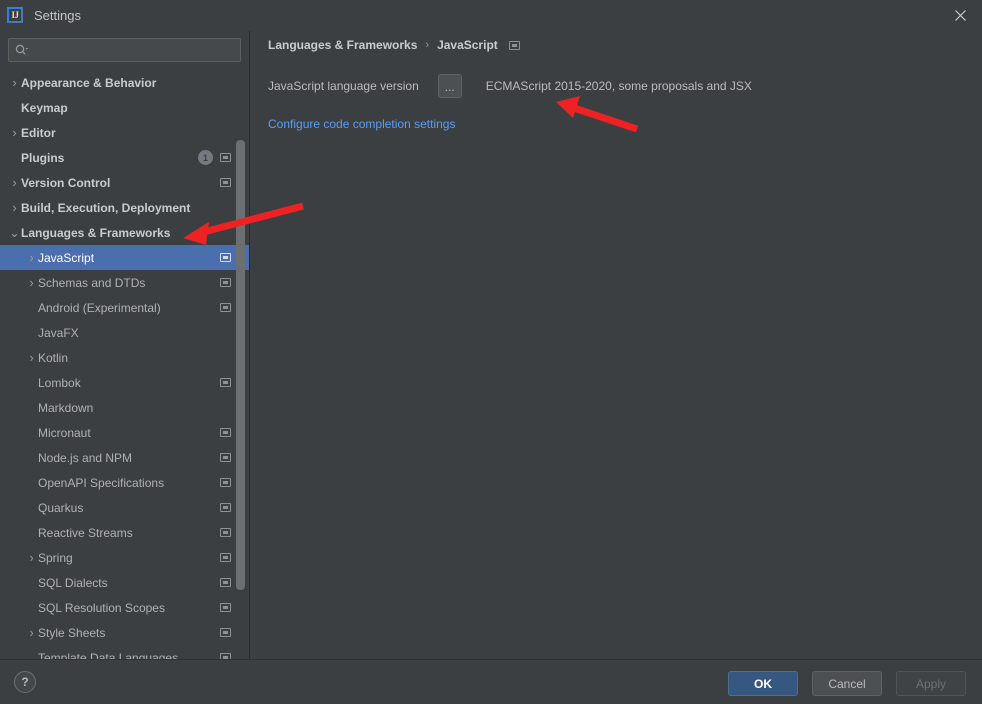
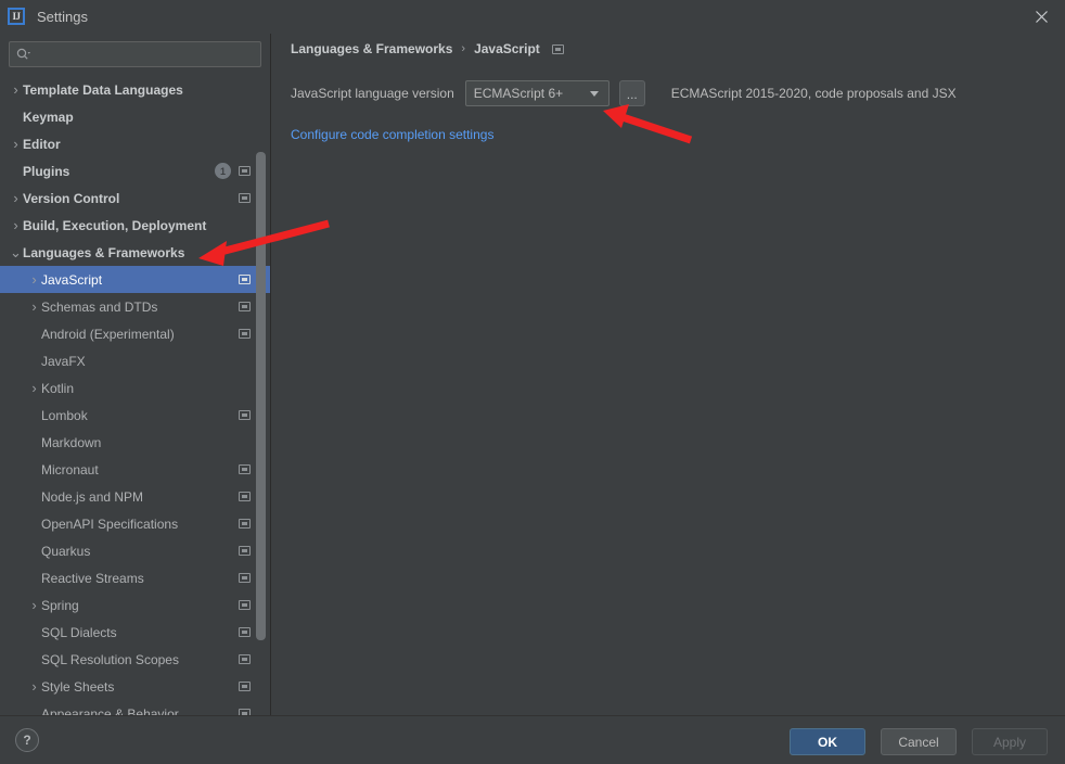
  IJ
  Settings
  ›
- Appearance & Behavior
+ Template Data Languages
  Keymap
  ›
  Editor
  Plugins
  1
  ›
  Version Control
  ›
  Build, Execution, Deployment
  ⌄
  Languages & Frameworks
  ›
  JavaScript
  ›
  Schemas and DTDs
  Android (Experimental)
  JavaFX
  ›
  Kotlin
  Lombok
  Markdown
  Micronaut
  Node.js and NPM
  OpenAPI Specifications
  Quarkus
  Reactive Streams
  ›
  Spring
  SQL Dialects
  SQL Resolution Scopes
  ›
  Style Sheets
- Template Data Languages
+ Appearance & Behavior
  Languages & Frameworks
  ›
  JavaScript
  JavaScript language version
+ ECMAScript 6+
  ...
- ECMAScript 2015-2020, some proposals and JSX
+ ECMAScript 2015-2020, code proposals and JSX
  Configure code completion settings
  ?
  OK
  Cancel
  Apply
